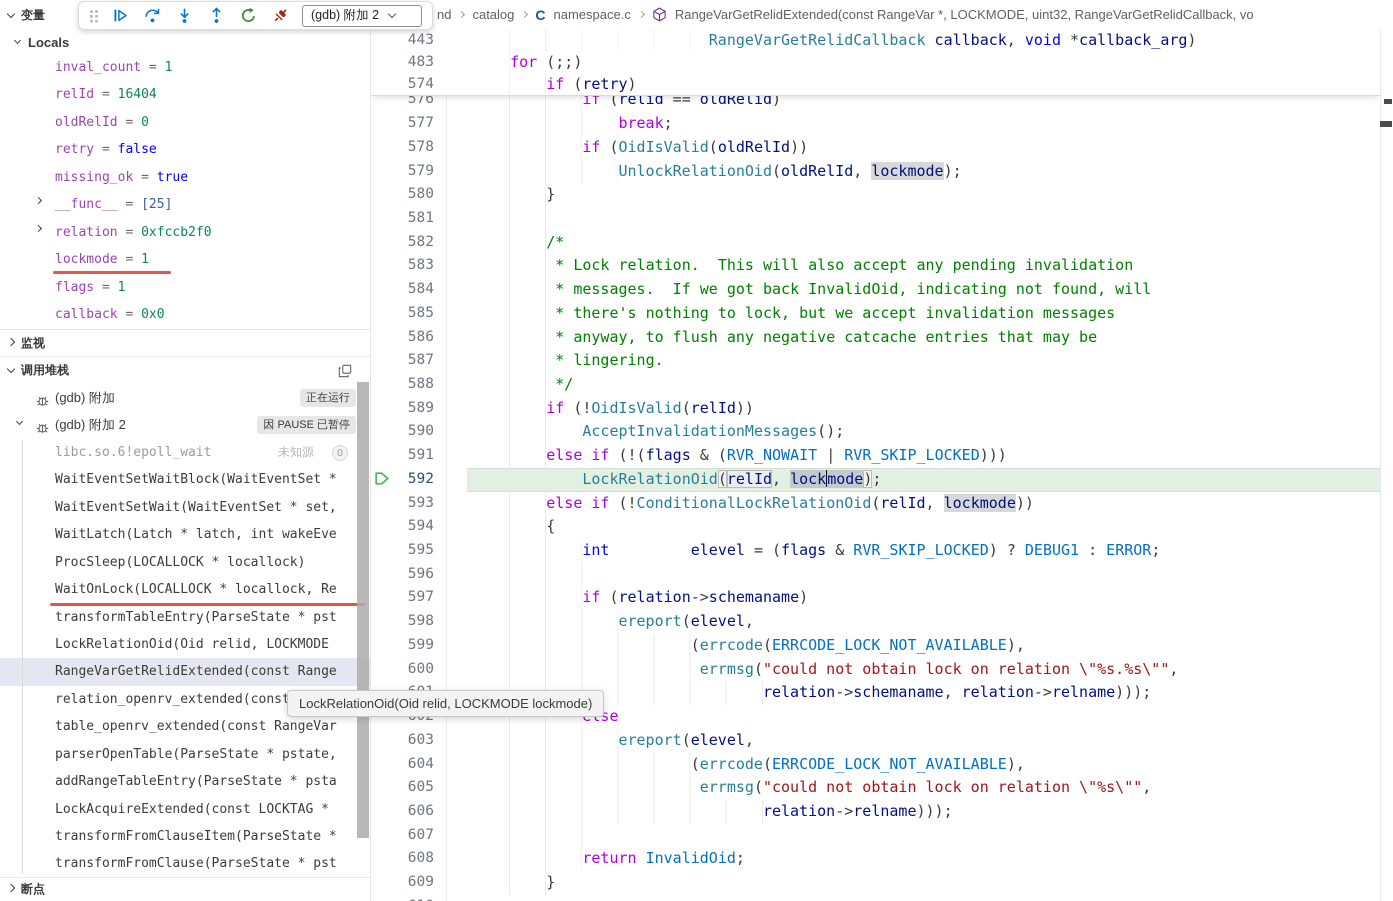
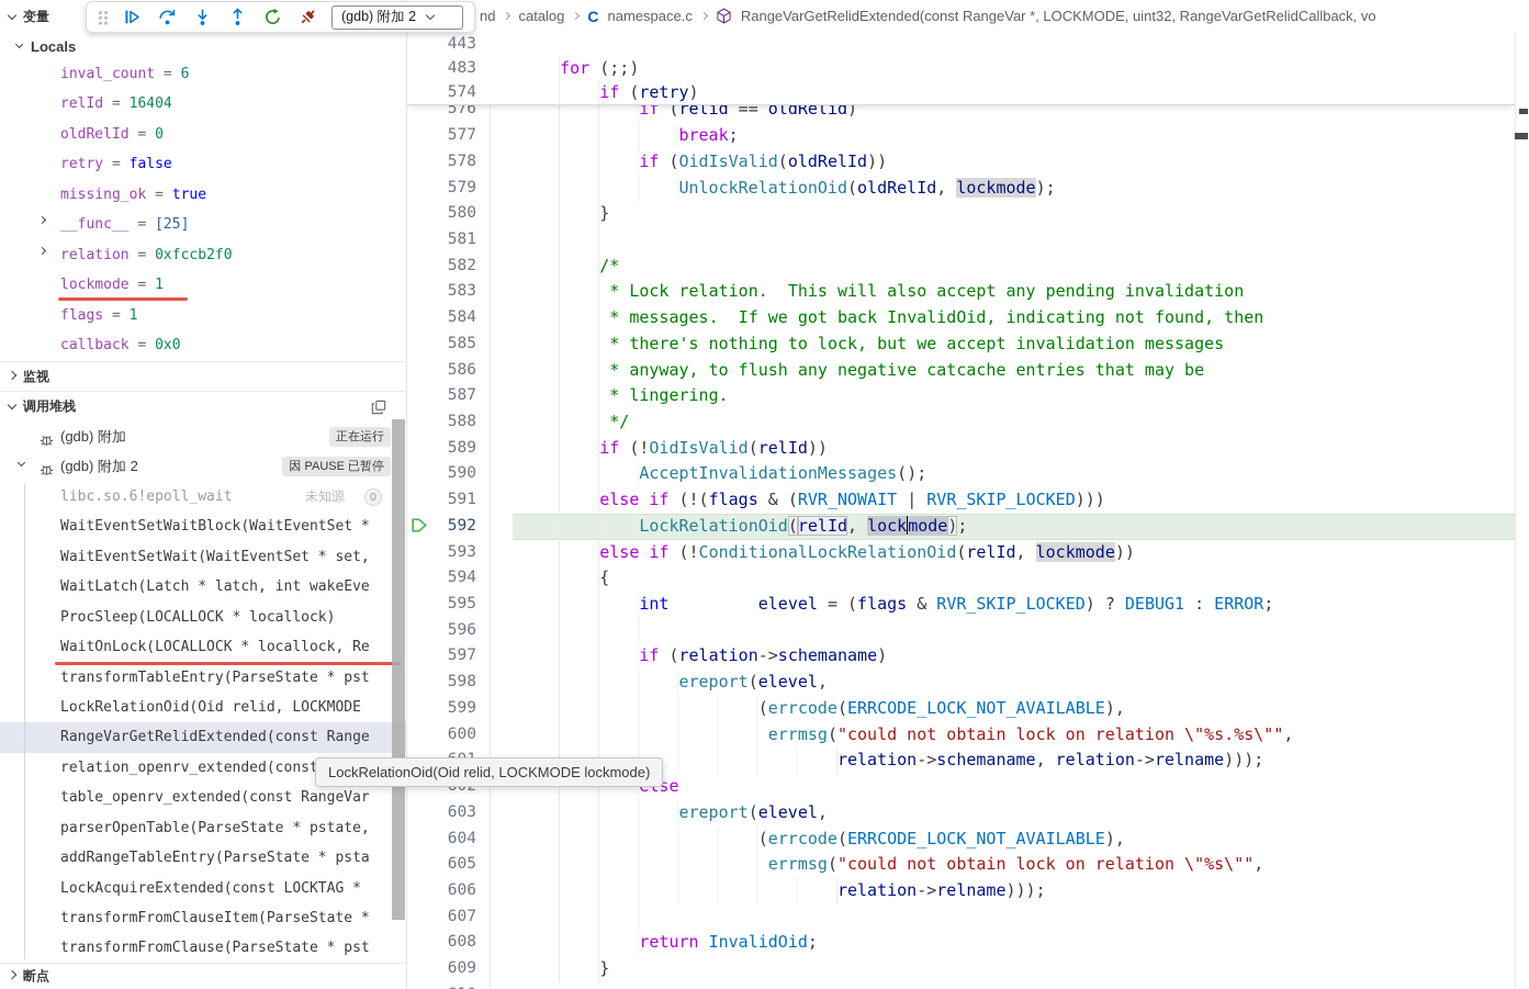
  变量
  Locals
- inval_count = 1
+ inval_count = 6
  relId = 16404
  oldRelId = 0
  retry = false
  missing_ok = true
  __func__ = [25]
  relation = 0xfccb2f0
  lockmode = 1
  flags = 1
  callback = 0x0
  监视
  调用堆栈
  (gdb) 附加
  正在运行
  (gdb) 附加 2
  因 PAUSE 已暂停
  libc.so.6!epoll_wait
  未知源
  0
  WaitEventSetWaitBlock(WaitEventSet *
  WaitEventSetWait(WaitEventSet * set,
  WaitLatch(Latch * latch, int wakeEve
  ProcSleep(LOCALLOCK * locallock)
  WaitOnLock(LOCALLOCK * locallock, Re
  transformTableEntry(ParseState * pst
  LockRelationOid(Oid relid, LOCKMODE
  RangeVarGetRelidExtended(const Range
  relation_openrv_extended(const
  table_openrv_extended(const RangeVar
  parserOpenTable(ParseState * pstate,
  addRangeTableEntry(ParseState * psta
  LockAcquireExtended(const LOCKTAG *
  transformFromClauseItem(ParseState *
  transformFromClause(ParseState * pst
  断点
  nd
  catalog
  C
  namespace.c
  RangeVarGetRelidExtended(const RangeVar *, LOCKMODE, uint32, RangeVarGetRelidCallback, vo
  576
  if (relid == oldRelid)
  577
  break;
  578
  if (OidIsValid(oldRelId))
  579
  UnlockRelationOid(oldRelId, lockmode);
  580
  }
  581
  582
  /*
  583
  * Lock relation. This will also accept any pending invalidation
  584
- * messages. If we got back InvalidOid, indicating not found, will
+ * messages. If we got back InvalidOid, indicating not found, then
  585
  * there's nothing to lock, but we accept invalidation messages
  586
  * anyway, to flush any negative catcache entries that may be
  587
  * lingering.
  588
  */
  589
  if (!OidIsValid(relId))
  590
  AcceptInvalidationMessages();
  591
  else if (!(flags & (RVR_NOWAIT | RVR_SKIP_LOCKED)))
  592
  LockRelationOid(relId, lockmode);
  593
  else if (!ConditionalLockRelationOid(relId, lockmode))
  594
  {
  595
  int elevel = (flags & RVR_SKIP_LOCKED) ? DEBUG1 : ERROR;
  596
  597
  if (relation->schemaname)
  598
  ereport(elevel,
  599
  (errcode(ERRCODE_LOCK_NOT_AVAILABLE),
  600
  errmsg("could not obtain lock on relation \"%s.%s\"",
  relation->schemaname, relation->relname)));
  603
  ereport(elevel,
  604
  (errcode(ERRCODE_LOCK_NOT_AVAILABLE),
  605
  errmsg("could not obtain lock on relation \"%s\"",
  606
  relation->relname)));
  607
  608
  return InvalidOid;
  609
  }
  443
- RangeVarGetRelidCallback callback, void *callback_arg)
  483
  for (;;)
  574
  if (retry)
  (gdb) 附加 2
  LockRelationOid(Oid relid, LOCKMODE lockmode)
